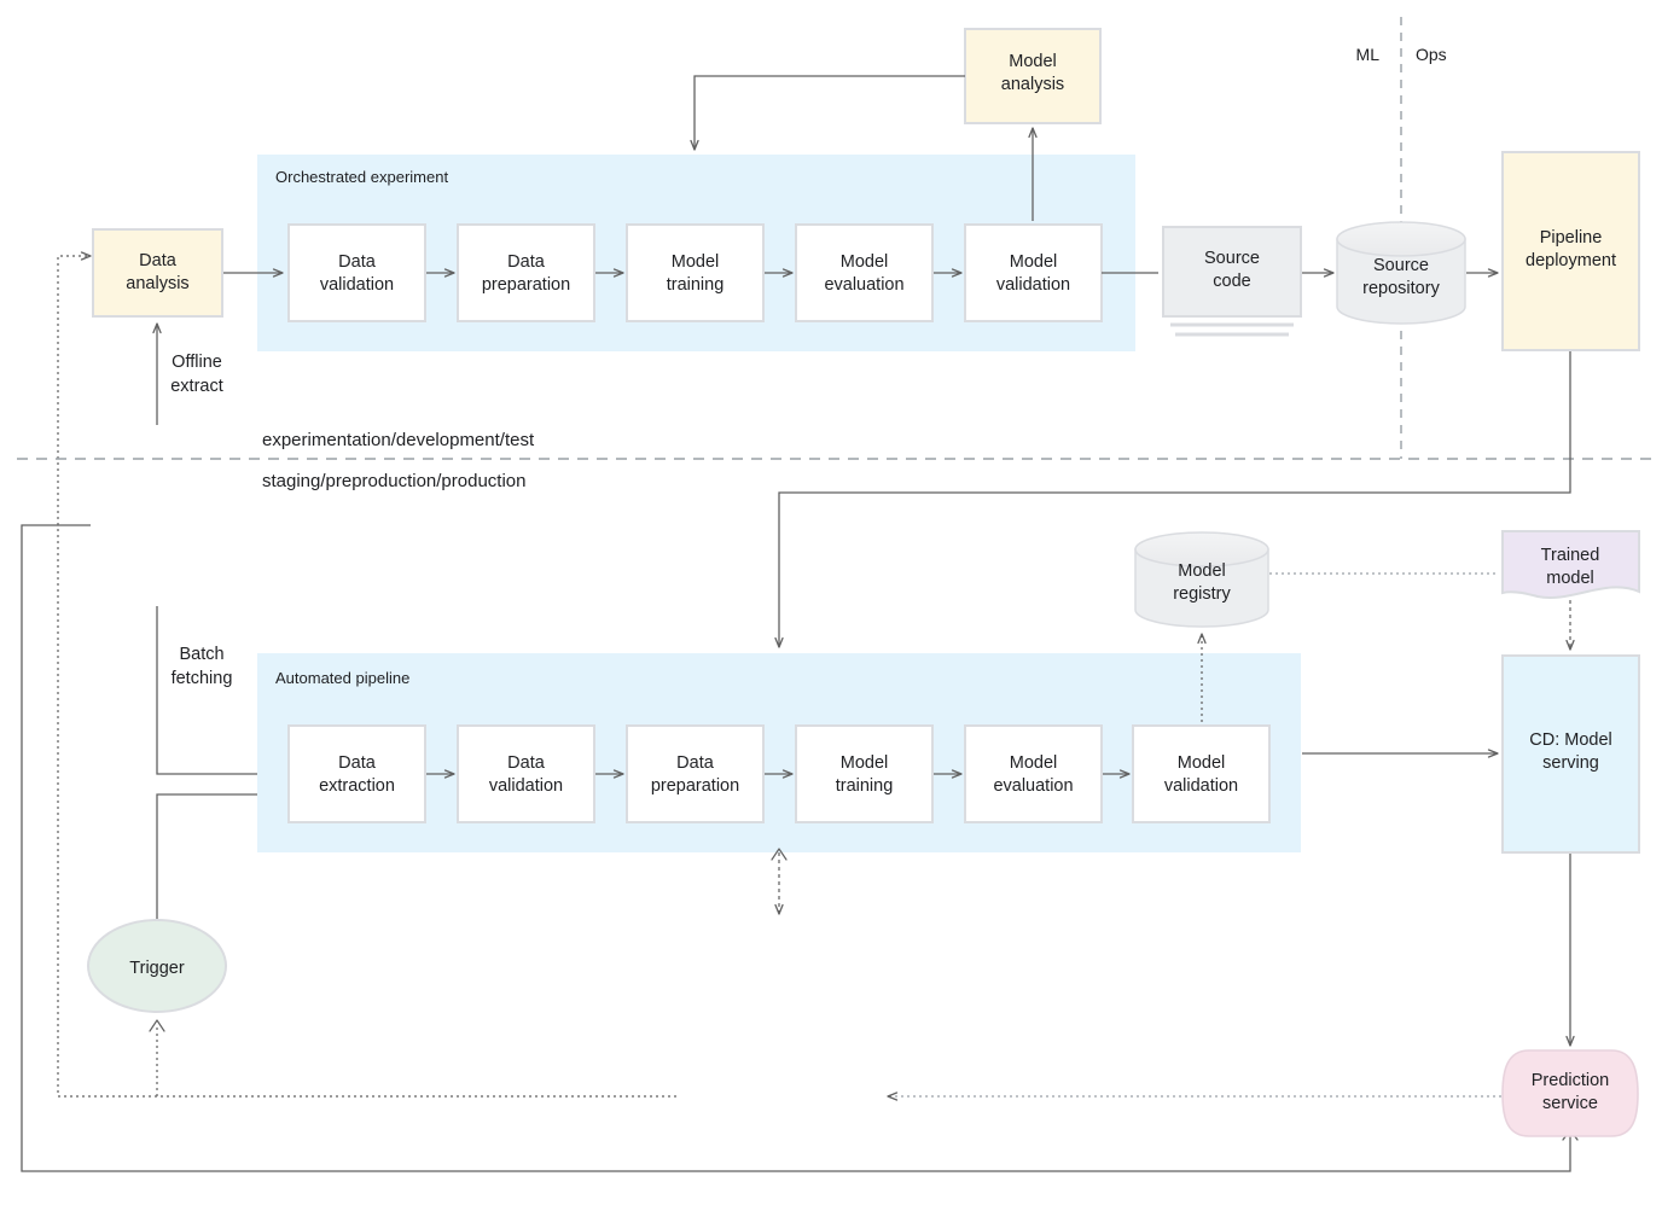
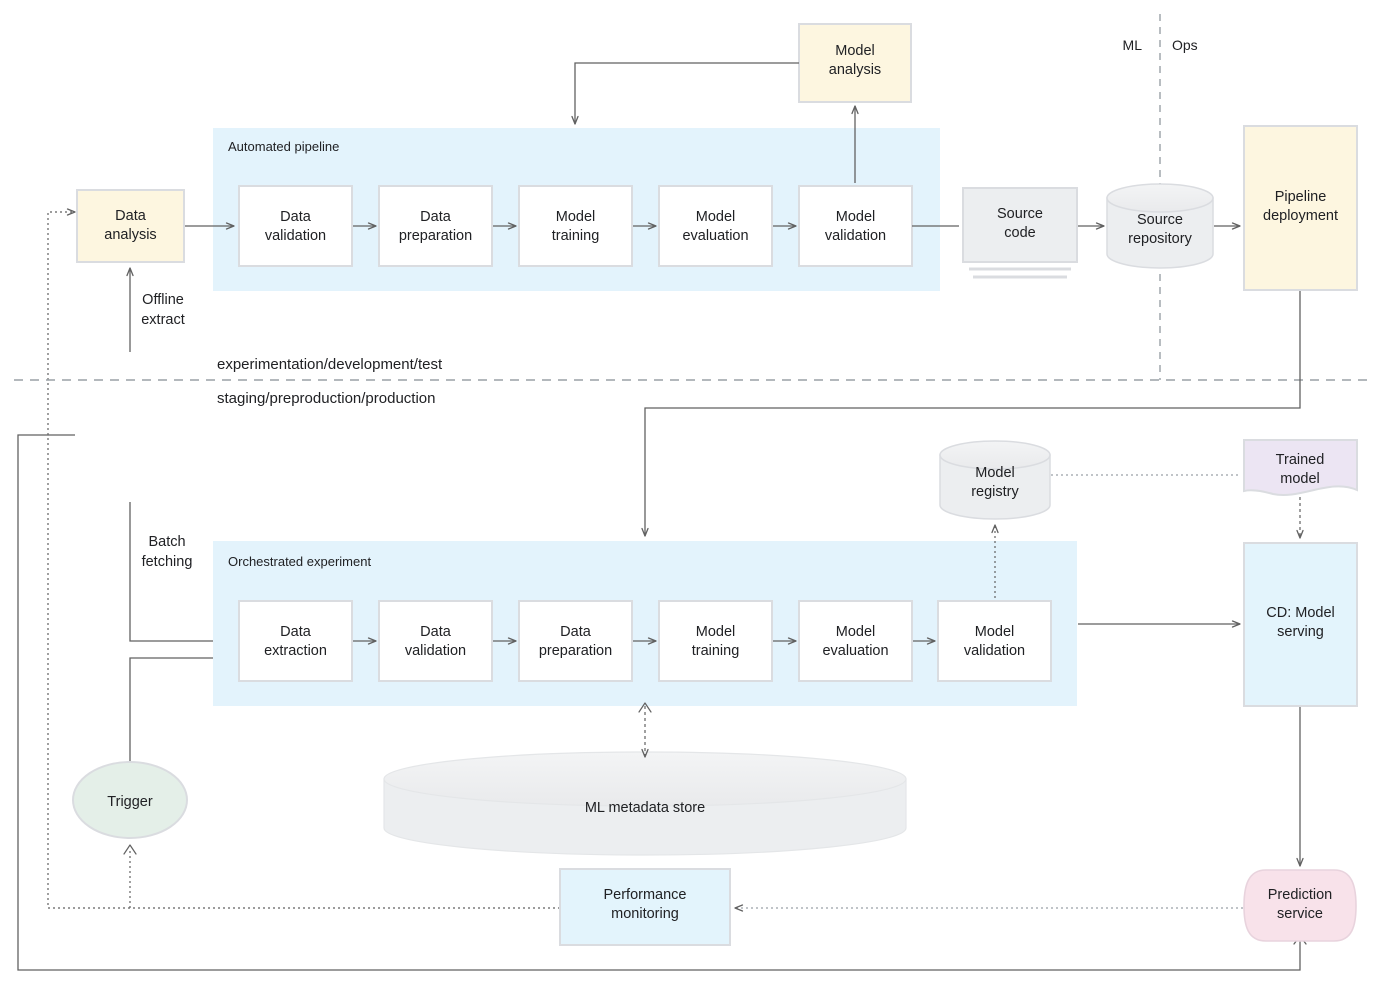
  ML
  Ops
  experimentation/development/test
  staging/preproduction/production
- Orchestrated experiment
+ Automated pipeline
  Data
  validation
  Data
  preparation
  Model
  training
  Model
  evaluation
  Model
  validation
  Data
  analysis
  Model
  analysis
  Source
  code
  Source
  repository
  Pipeline
  deployment
  Offline
  extract
  Batch
  fetching
- Automated pipeline
+ Orchestrated experiment
  Data
  extraction
  Data
  validation
  Data
  preparation
  Model
  training
  Model
  evaluation
  Model
  validation
  Model
  registry
  Trained
  model
  CD: Model
  serving
  Trigger
+ ML metadata store
+ Performance
+ monitoring
  Prediction
  service
